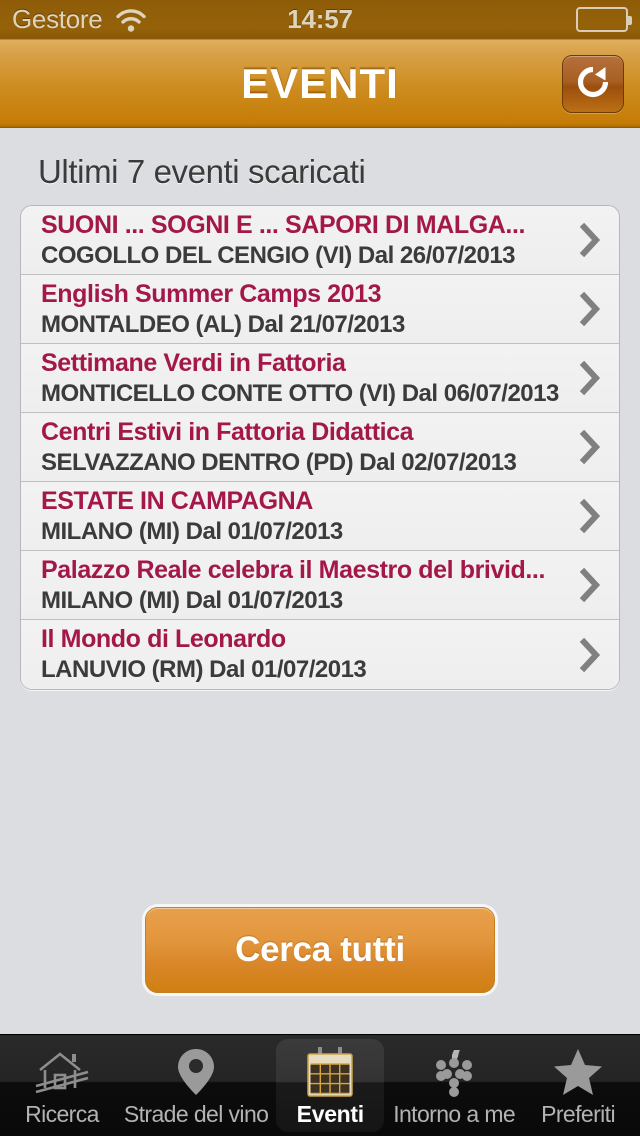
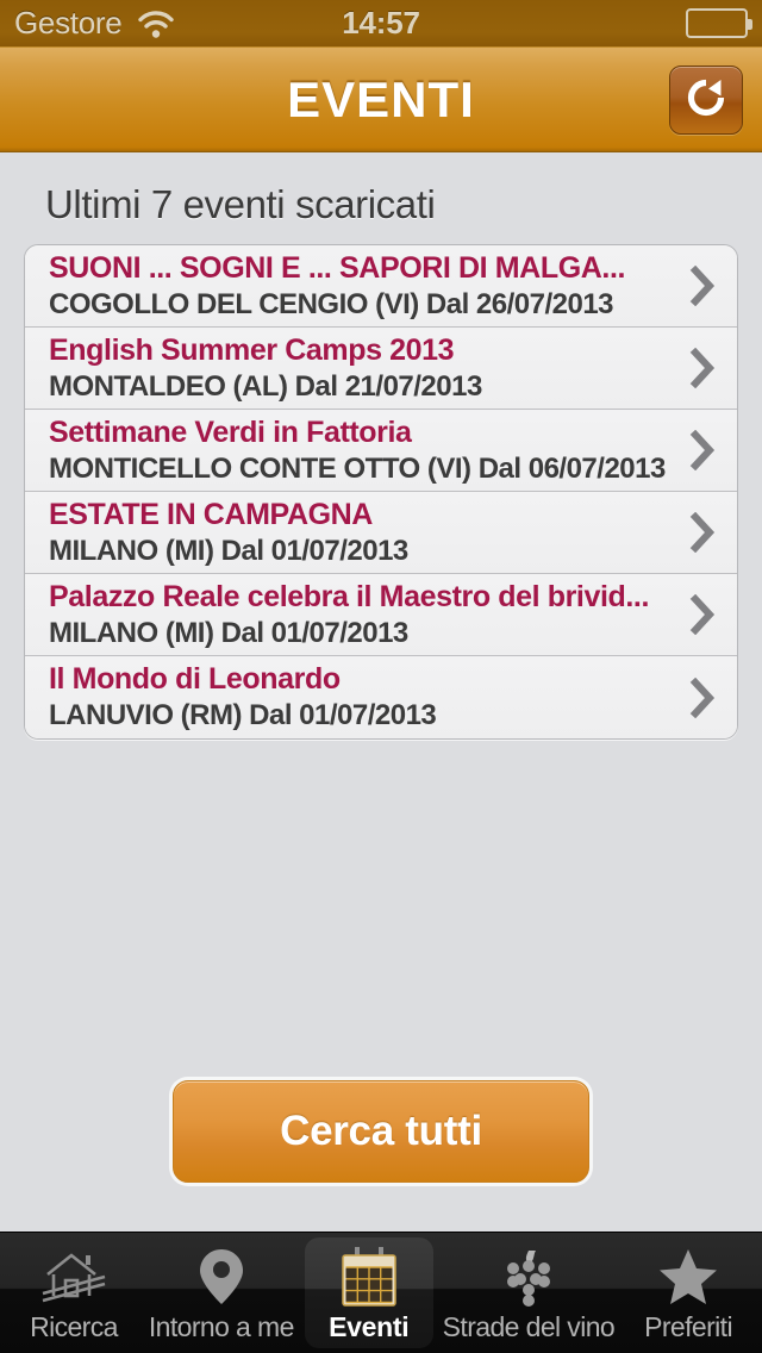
  Gestore
  14:57
  EVENTI
  Ultimi 7 eventi scaricati
  SUONI ... SOGNI E ... SAPORI DI MALGA...
  COGOLLO DEL CENGIO (VI) Dal 26/07/2013
  English Summer Camps 2013
  MONTALDEO (AL) Dal 21/07/2013
  Settimane Verdi in Fattoria
  MONTICELLO CONTE OTTO (VI) Dal 06/07/2013
- Centri Estivi in Fattoria Didattica
- SELVAZZANO DENTRO (PD) Dal 02/07/2013
  ESTATE IN CAMPAGNA
  MILANO (MI) Dal 01/07/2013
  Palazzo Reale celebra il Maestro del brivid...
  MILANO (MI) Dal 01/07/2013
  Il Mondo di Leonardo
  LANUVIO (RM) Dal 01/07/2013
  Cerca tutti
  Ricerca
- Strade del vino
+ Intorno a me
  Eventi
- Intorno a me
+ Strade del vino
  Preferiti
